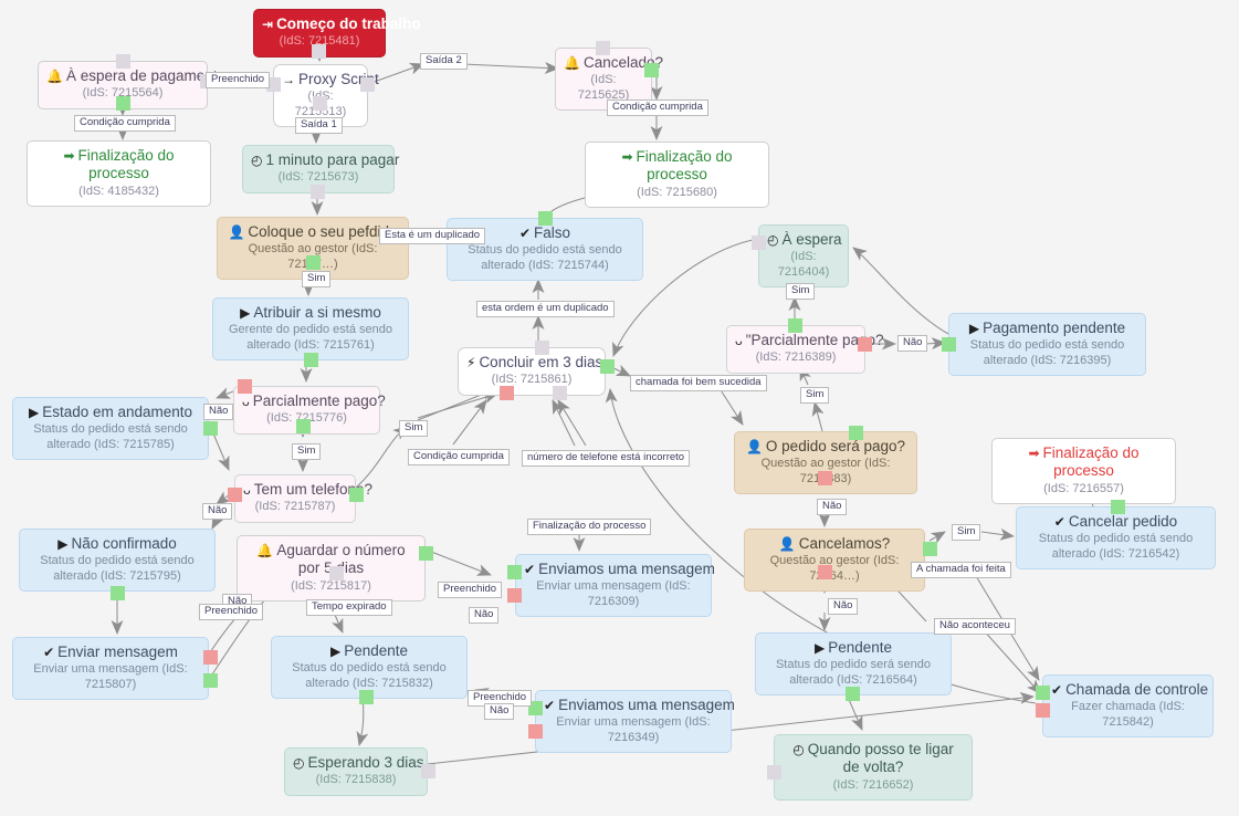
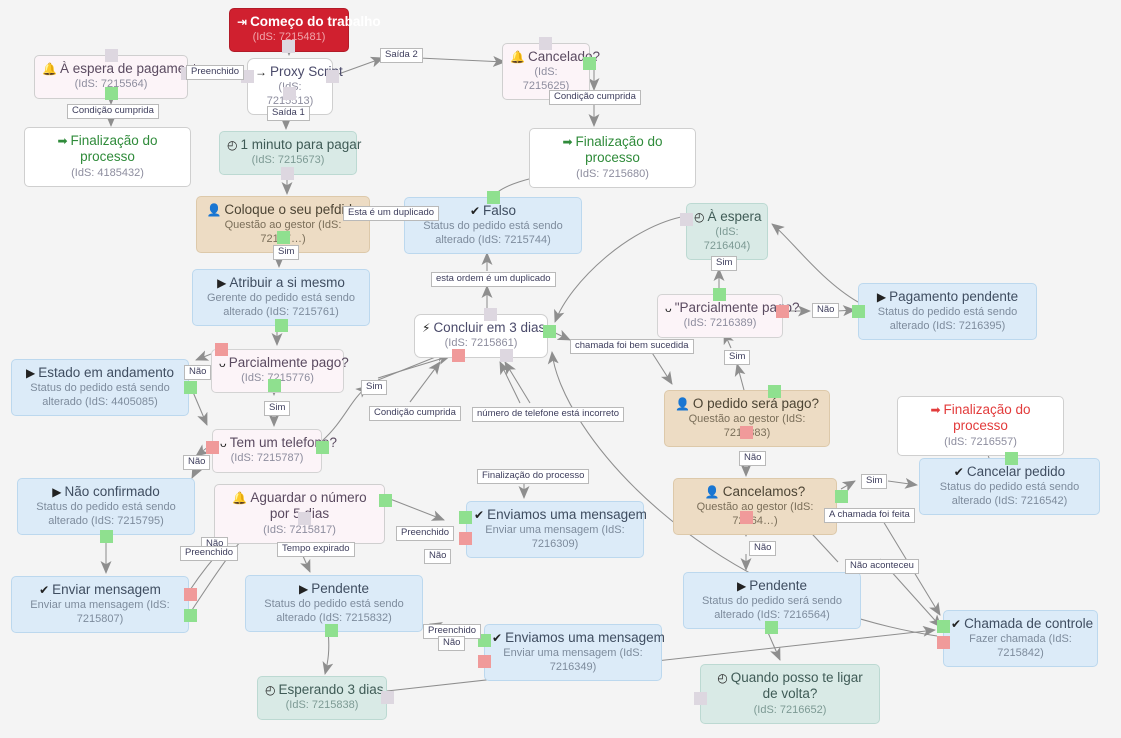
  ⇥ Começo do trabalho
  (IdS: 7215481)
  🔔 À espera de pagam
  (IdS: 7215564)
  → Proxy Sct
  (: 7215513)
  🔔 Cancelad?
  (IdS: 7215625)
  ➡ Finalização do processo
  (IdS: 4185432)
  ◴ 1 minuto para pagar
  (IdS: 7215673)
  ➡ Finalização do processo
  (IdS: 7215680)
  👤 Coloque o seu pefd
  Questão ao gestor (IdS: 721…)
  ✔ Falso
  Status do pedido está sendo alterado (IdS: 7215744)
  ◴ À espera
  (IdS: 7216404)
  ▶ Atribuir a si mesmo
  Gerente do pedido está sendo alterado (IdS: 7215761)
  ᴗ "Parcialmente pa?
  (IdS: 7216389)
  ▶ Pagamento pendente
  Status do pedido está sendo alterado (IdS: 7216395)
  ⚡ Concluir em 3 dias
  (IdS: 7215861)
  ᴗ Parcialmente pago?
  (IdS:15776)
  ▶ Estado em andamento
- Status do pedido está sendo alterado (IdS: 7215785)
+ Status do pedido está sendo alterado (IdS: 4405085)
  👤 O pedido será pago?
  Questão ao gestor (IdS: 7283)
  ➡ Finalização do processo
  (IdS: 7216557)
  ᴗ Tem um telefo?
  (IdS: 7215787)
  ✔ Cancelar pedido
  Status do pedido está sendo alterado (IdS: 7216542)
  🔔 Aguardar o número por 5ias
  (IdS: 7215817)
  ▶ Não confirmado
  Status do pedido está sendo alterado (IdS: 7215795)
  👤 Cancelamos?
  Questão ao gestor (IdS: 764…)
  ✔ Enviamos uma mensagem
  Enviar uma mensagem (IdS: 7216309)
  ▶ Pendente
  Status do pedido será sendo alterado (IdS: 7216564)
  ✔ Enviar mensagem
  Enviar uma mensagem (IdS: 7215807)
  ▶ Pendente
  Status do pedido está sendo alterado (IdS: 7215832)
  ✔ Chamada de controle
  Fazer chamada (IdS: 7215842)
  ✔ Enviamos uma mensagem
  Enviar uma mensagem (IdS: 7216349)
  ◴ Esperando 3 dias
  (IdS: 7215838)
  ◴ Quando posso te ligar de volta?
  (IdS: 7216652)
  Preenchido
  Saída 2
  Condição cumprida
  Saída 1
  Condição cumprida
  Esta é um duplicado
  Sim
  esta ordem é um duplicado
  Sim
  Não
  chamada foi bem sucedida
  Sim
  Não
  Sim
  Sim
  Condição cumprida
  número de telefone está incorreto
  Não
  Não
  Finalização do processo
  Sim
  A chamada foi feita
  Preenchido
  Não
  Preenchido
  Tempo expirado
  Não
  Não
  Não aconteceu
  Preenchido
  Não
